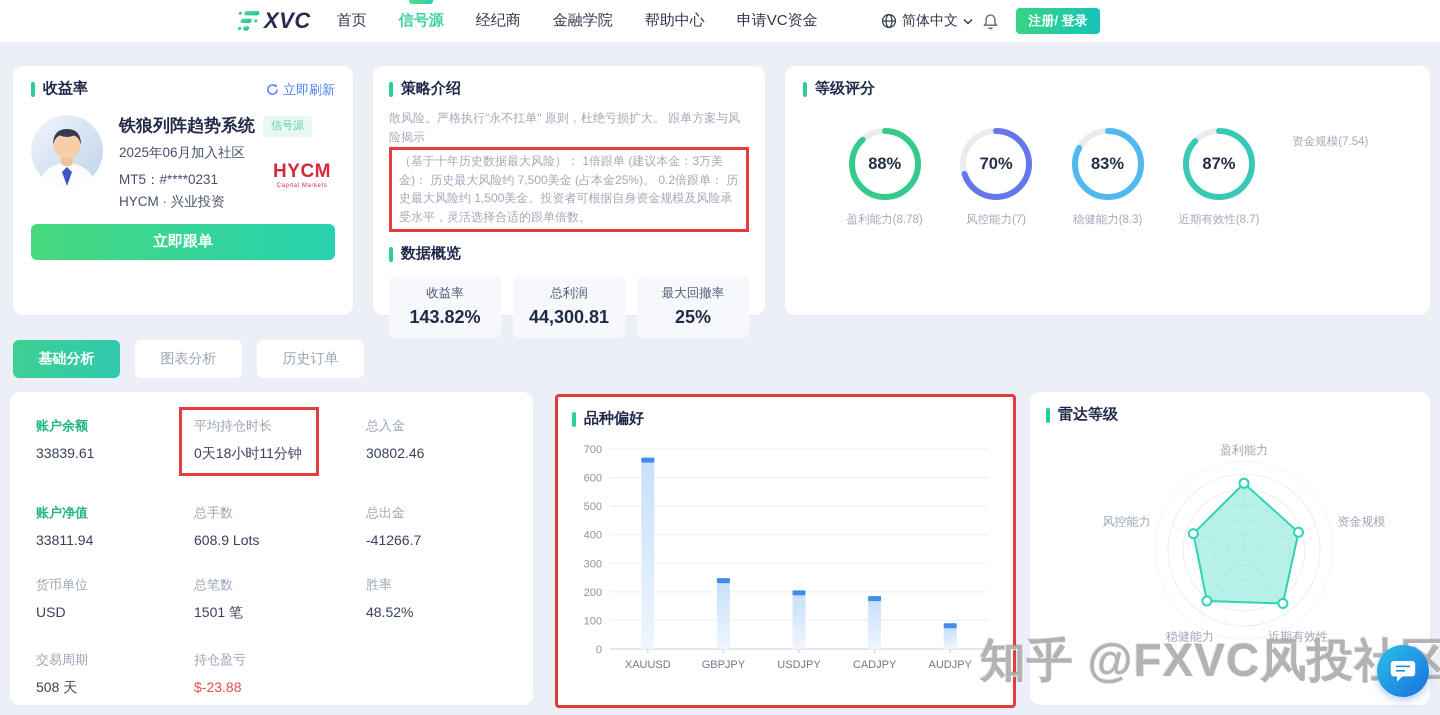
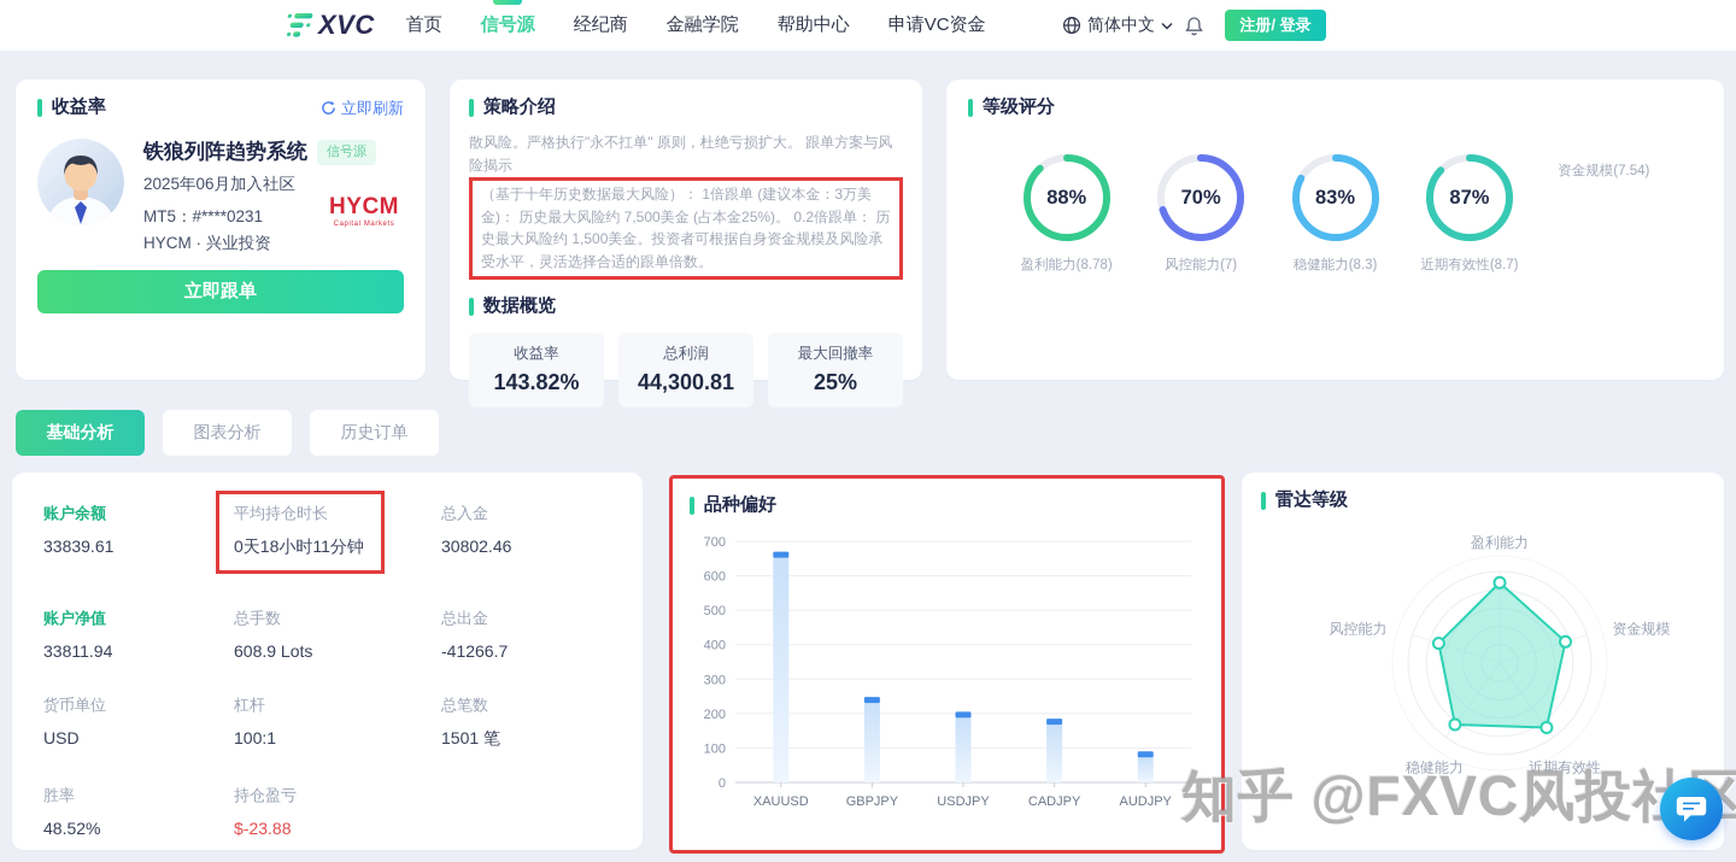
  XVC
  首页
  信号源
  经纪商
  金融学院
  帮助中心
  申请VC资金
  简体中文
  注册/ 登录
  收益率
  立即刷新
  铁狼列阵趋势系统
  信号源
  2025年06月加入社区
  MT5：#****0231
  HYCM · 兴业投资
  HYCM
  立即跟单
  策略介绍
  散风险。严格执行"永不扛单" 原则，杜绝亏损扩大。 跟单方案与风险揭示
  （基于十年历史数据最大风险）： 1倍跟单 (建议本金：3万美金)： 历史最大风险约 7,500美金 (占本金25%)。 0.2倍跟单： 历史最大风险约 1,500美金。投资者可根据自身资金规模及风险承受水平，灵活选择合适的跟单倍数。
  数据概览
  收益率
  143.82%
  总利润
  44,300.81
  最大回撤率
  25%
  等级评分
  88%
  盈利能力(8.78)
  70%
  风控能力(7)
  83%
  稳健能力(8.3)
  87%
  近期有效性(8.7)
  资金规模(7.54)
  基础分析
  图表分析
  历史订单
  账户余额
  33839.61
  平均持仓时长
  0天18小时11分钟
  总入金
  30802.46
  账户净值
  33811.94
  总手数
  608.9 Lots
  总出金
  -41266.7
  货币单位
  USD
+ 杠杆
+ 100:1
  总笔数
  1501 笔
  胜率
  48.52%
- 交易周期
- 508 天
  持仓盈亏
  $-23.88
  品种偏好
  0
  100
  200
  300
  400
  500
  600
  700
  XAUUSD
  GBPJPY
  USDJPY
  CADJPY
  AUDJPY
  雷达等级
  盈利能力
  资金规模
  近期有效性
  稳健能力
  风控能力
  知乎 @FXVC风投社
